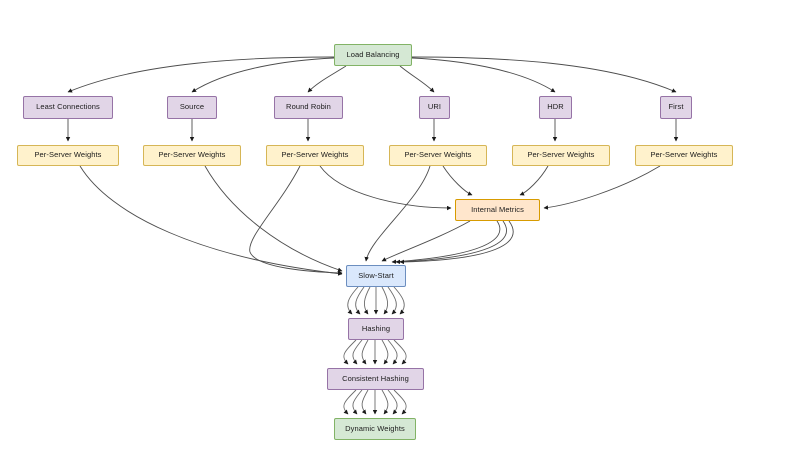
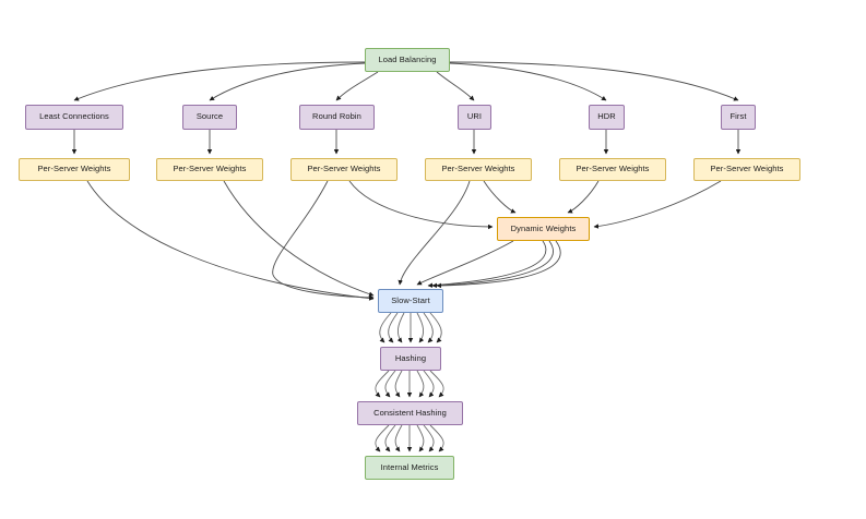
  Load Balancing
  Least Connections
  Source
  Round Robin
  URI
  HDR
  First
  Per-Server Weights
  Per-Server Weights
  Per-Server Weights
  Per-Server Weights
  Per-Server Weights
  Per-Server Weights
- Internal Metrics
+ Dynamic Weights
  Slow-Start
  Hashing
  Consistent Hashing
- Dynamic Weights
+ Internal Metrics
